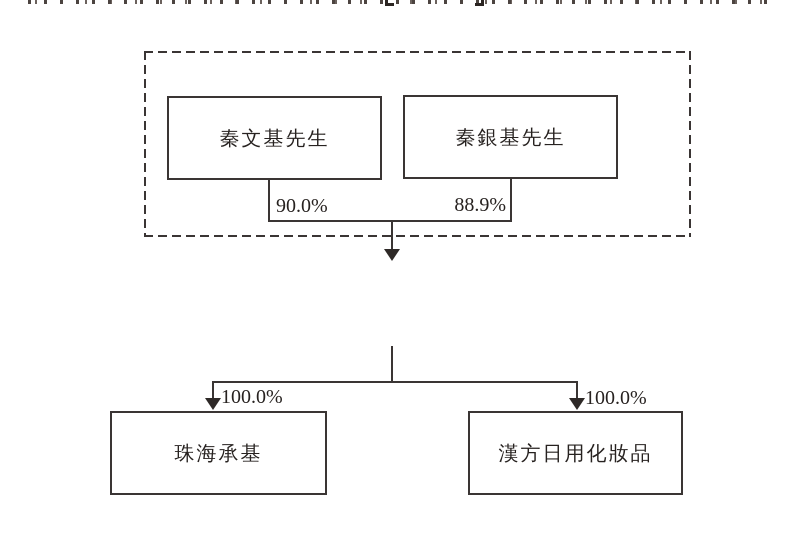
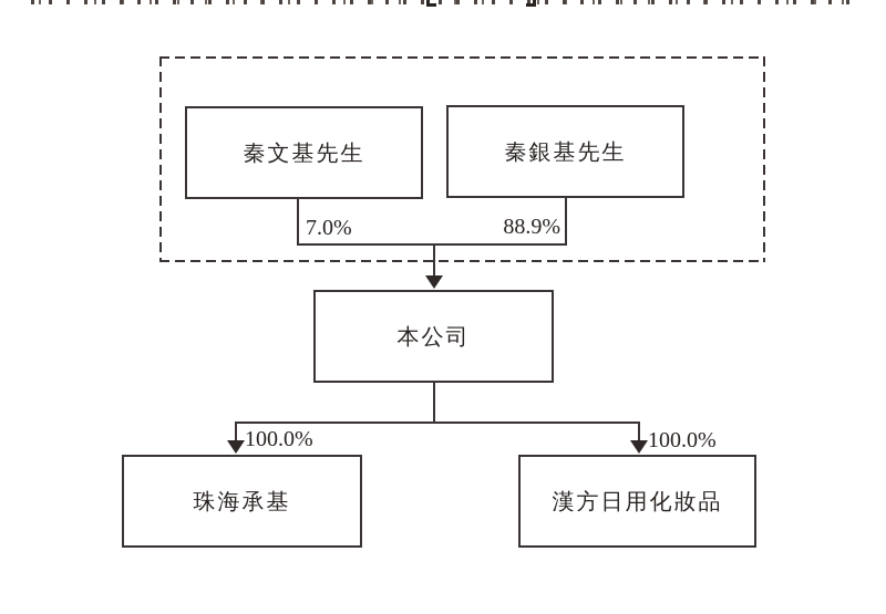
  秦文基先生
  秦銀基先生
+ 本公司
  珠海承基
  漢方日用化妝品
- 90.0%
+ 7.0%
  88.9%
  100.0%
  100.0%
